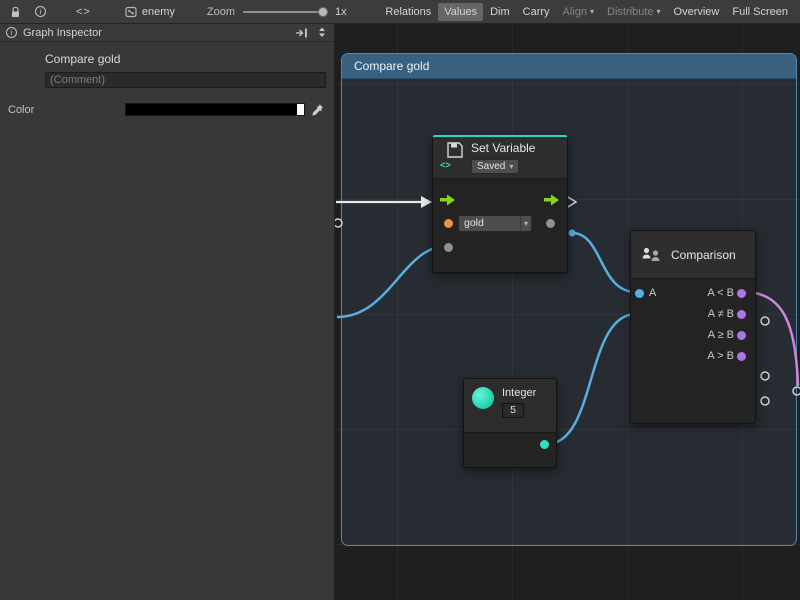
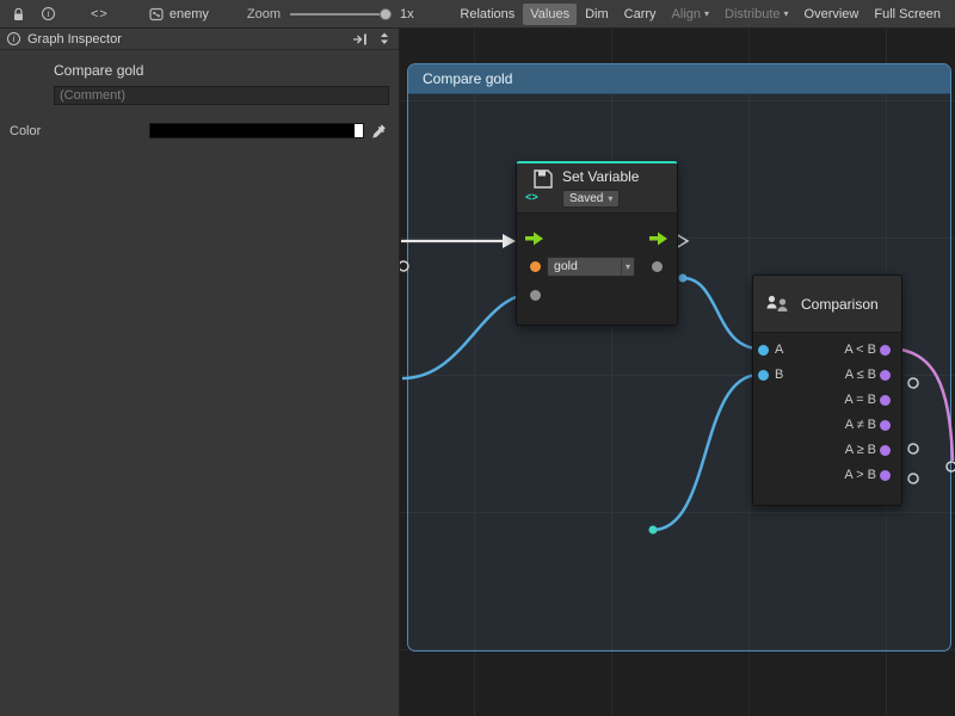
  i
  <>
  enemy
  Zoom
  1x
  Relations
  Values
  Dim
  Carry
  Align
  ▾
  Distribute
  ▾
  Overview
  Full Screen
  i
  Graph Inspector
  Compare gold
  (Comment)
  Color
  Compare gold
  <>
  Set Variable
  Saved
  ▾
  gold
  ▾
  Comparison
  A
  A < B
+ B
+ A ≤ B
+ A = B
  A ≠ B
  A ≥ B
  A > B
- Integer
- 5
